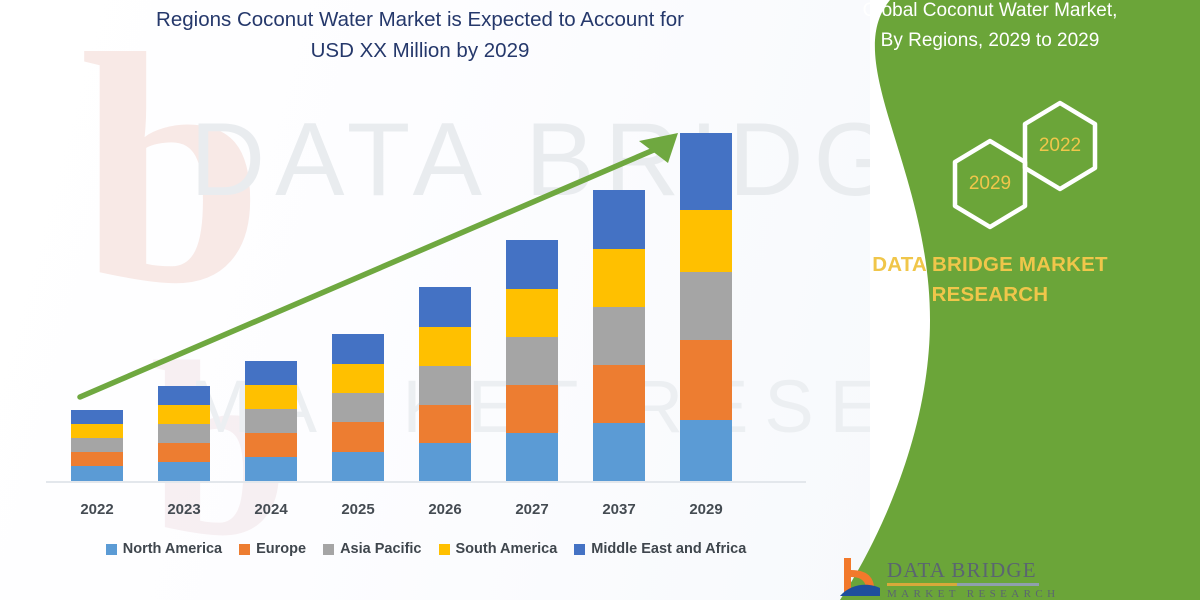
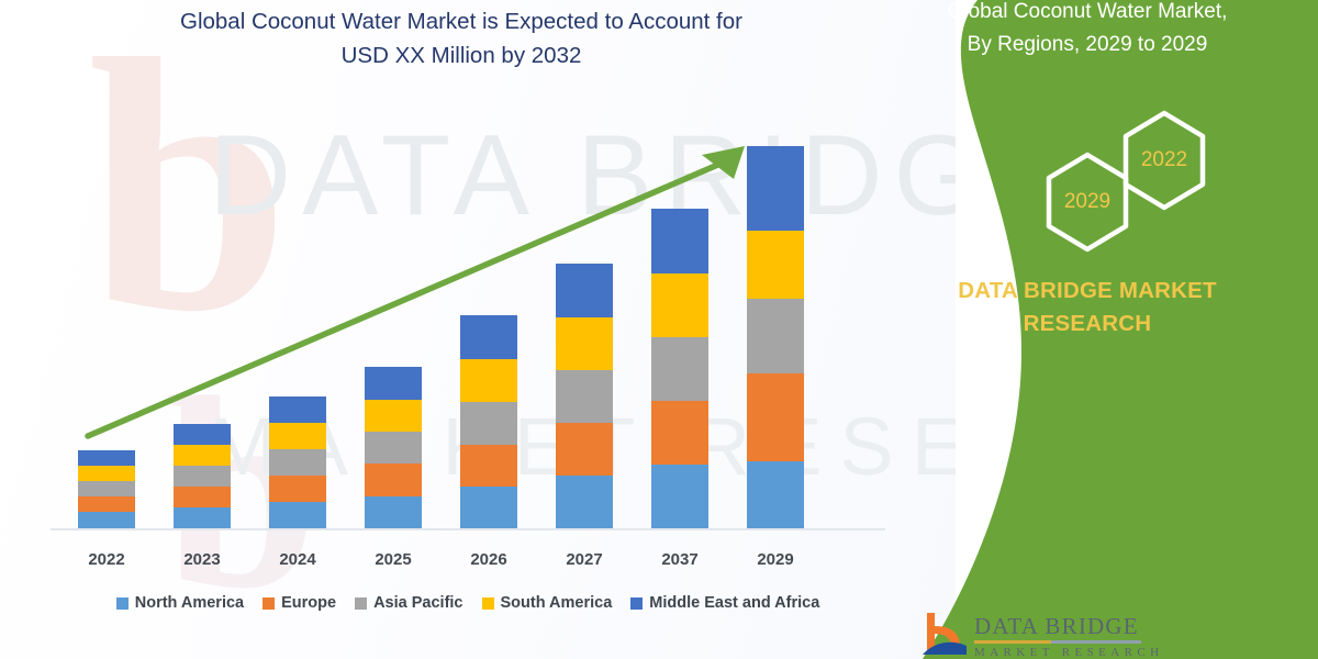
  b
  b
  DATA BRDG
- Regions Coconut Water Market is Expected to Account for
+ Global Coconut Water Market is Expected to Account for
- USD XX Million by 2029
+ USD XX Million by 2032
  2022
  2023
  2024
  2025
  2026
  2027
  2037
  2029
  North America
  Europe
  Asia Pacific
  South America
  Middle East and Africa
  Global Coconut Water Market,
  By Regions, 2029 to 2029
  2022
  2029
  DATA BRIDGE MARKET
  RESEARCH
  DATA BRIDGE
  MARKET RESEARCH
